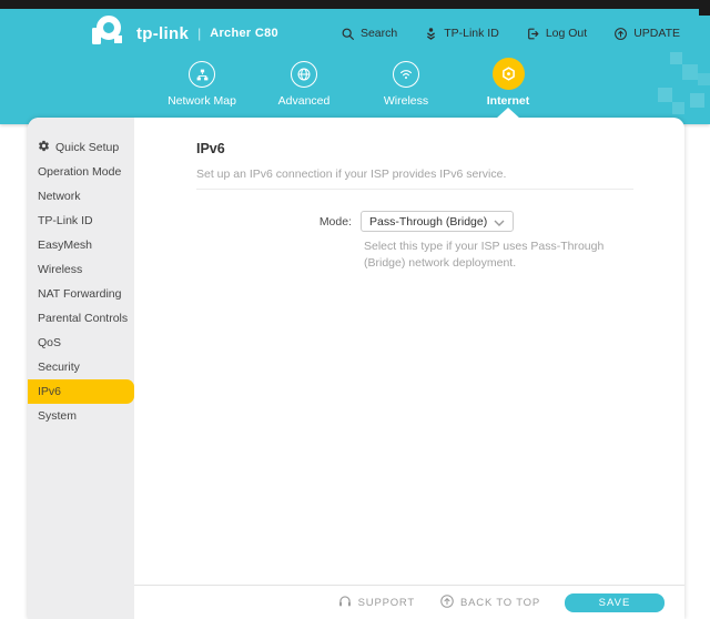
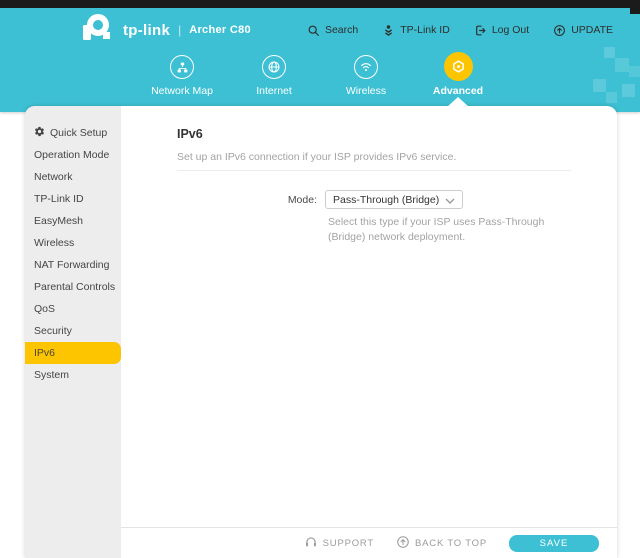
  tp-link
  |
  Archer C80
  Search
  TP-Link ID
  Log Out
  UPDATE
  Network Map
- Advanced
+ Internet
  Wireless
- Internet
+ Advanced
  Quick Setup
  Operation Mode
  Network
  TP-Link ID
  EasyMesh
  Wireless
  NAT Forwarding
  Parental Controls
  QoS
  Security
  IPv6
  System
  IPv6
  Set up an IPv6 connection if your ISP provides IPv6 service.
  Mode:
  Pass-Through (Bridge)
  Select this type if your ISP uses Pass-Through (Bridge) network deployment.
  SUPPORT
  BACK TO TOP
  SAVE
